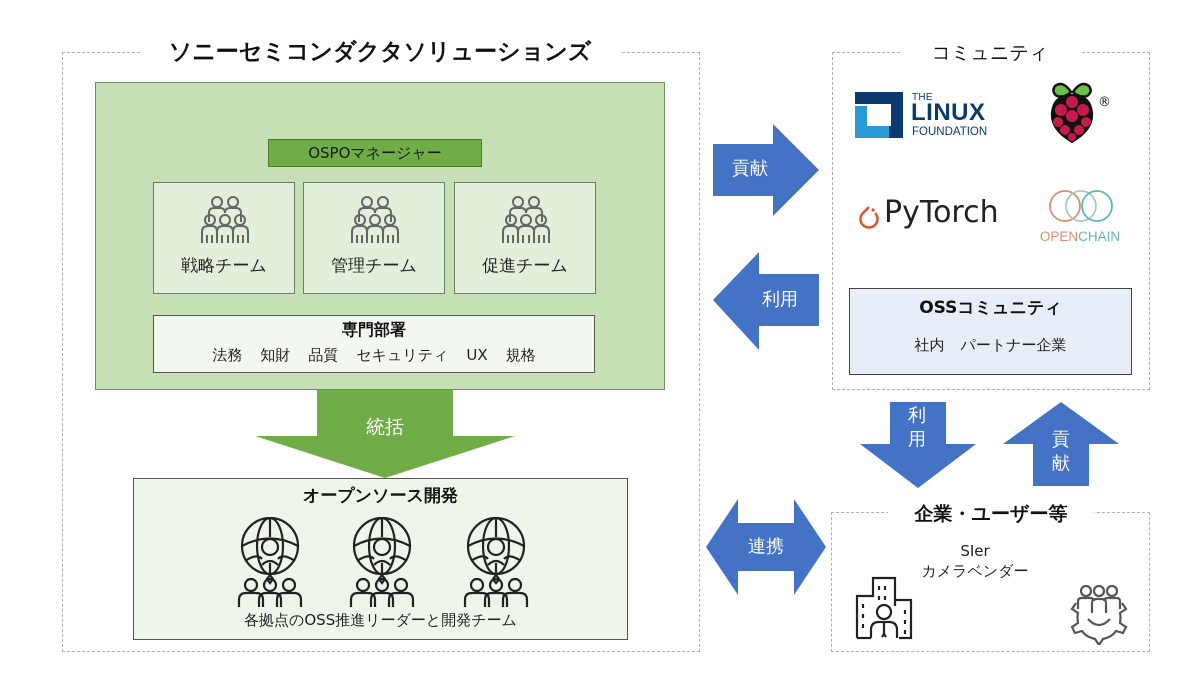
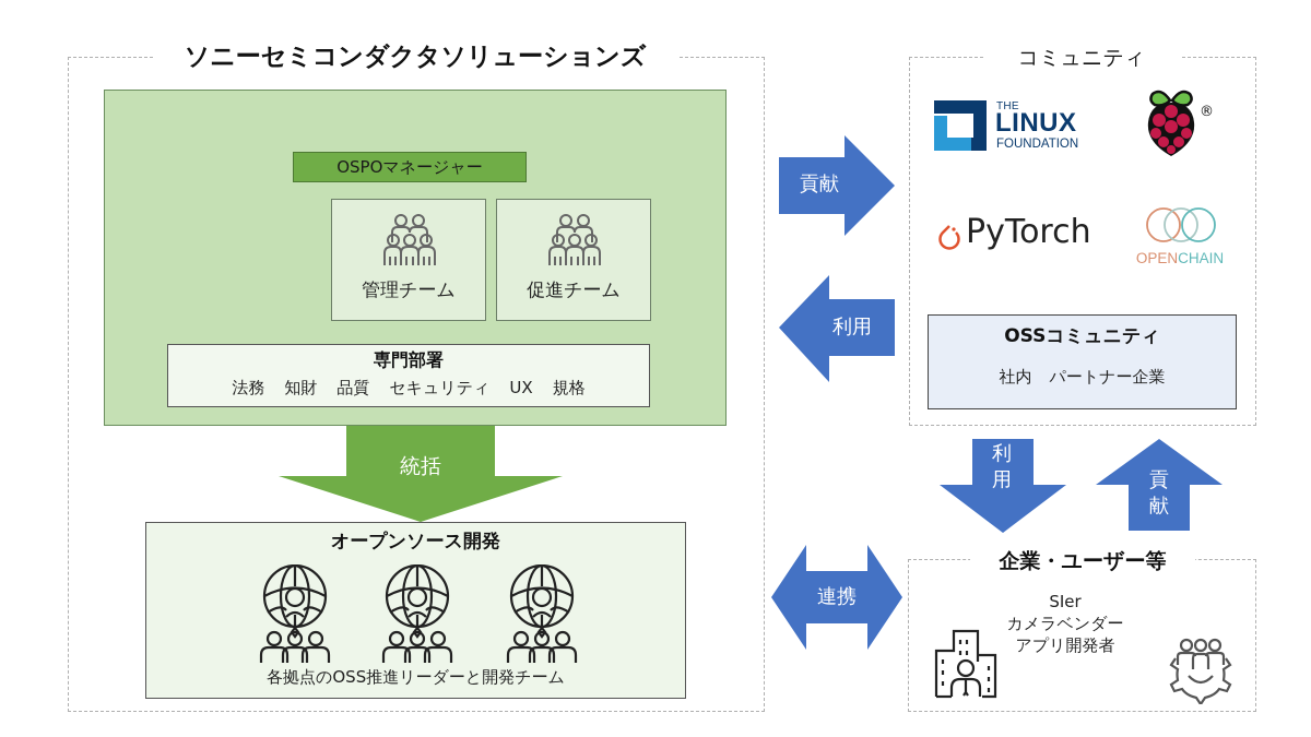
  ソニーセミコンダクタソリューションズ
  OSPOマネージャー
- 戦略チーム
  管理チーム
  促進チーム
  専門部署
  法務 知財 品質 セキュリティ UX 規格
  統括
  オープンソース開発
  各拠点のOSS推進リーダーと開発チーム
  貢献
  利用
  利
  用
  貢
  献
  連携
  コミュニティ
  THE
  LINUX
  FOUNDATION
  ®
  PyTorch
  OPENCHAIN
  OSSコミュニティ
  社内 パートナー企業
  企業・ユーザー等
  SIer
  カメラベンダー
+ アプリ開発者
